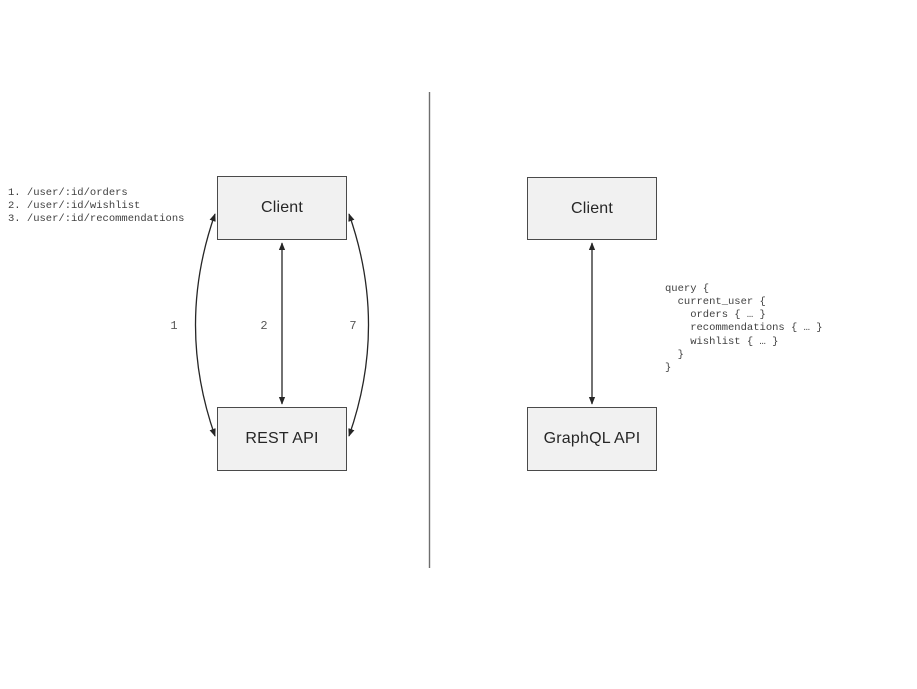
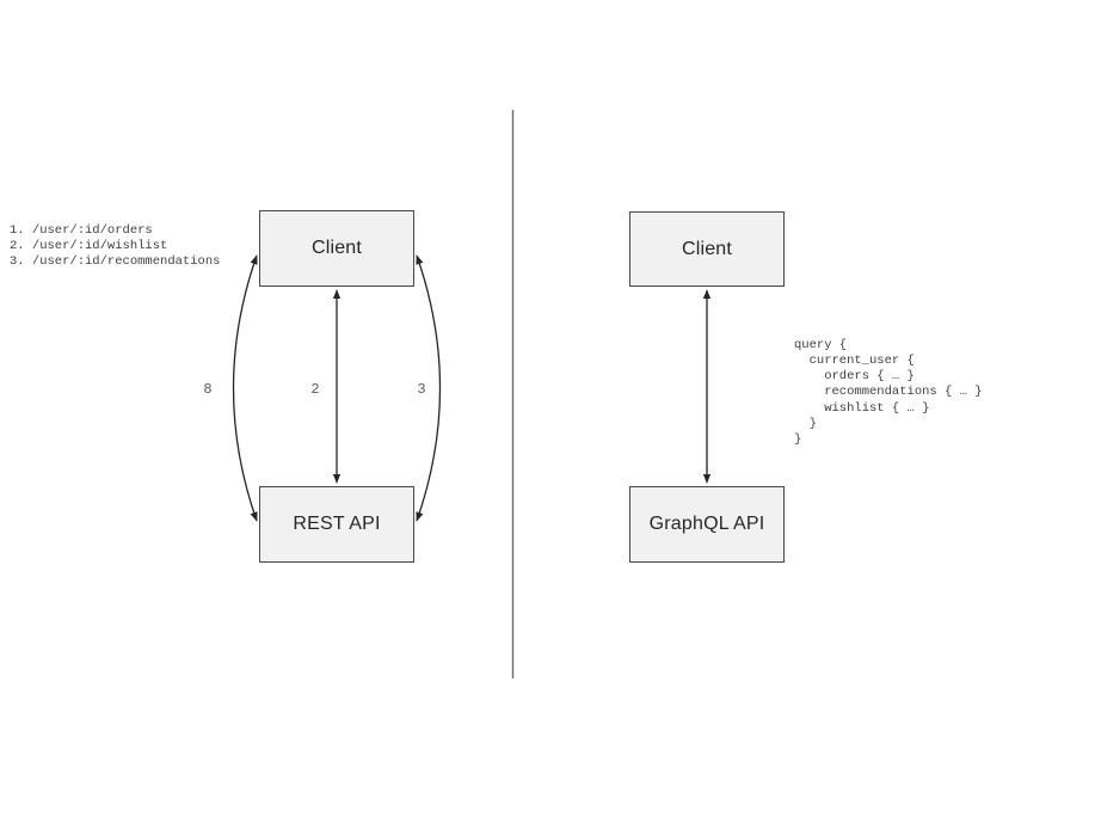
  1. /user/:id/orders
  2. /user/:id/wishlist
  3. /user/:id/recommendations
  Client
  REST API
- 1
+ 8
  2
- 7
+ 3
  Client
  GraphQL API
  query {
  current_user {
  orders { … }
  recommendations { … }
  wishlist { … }
  }
  }
